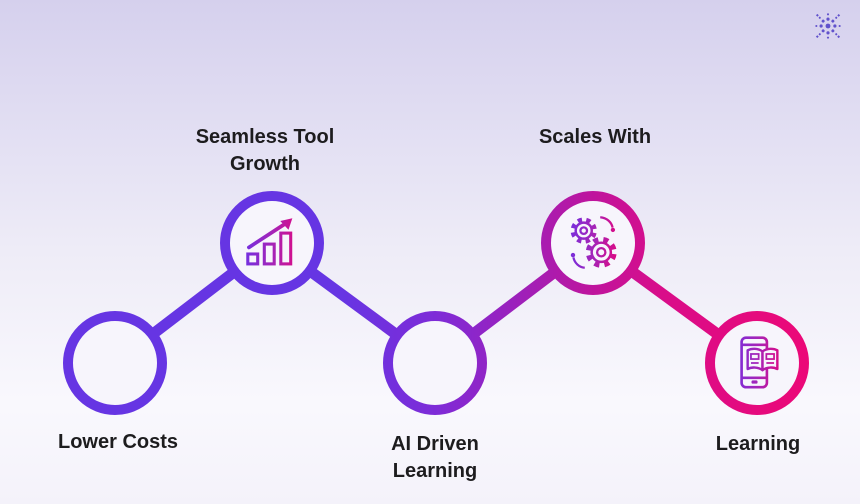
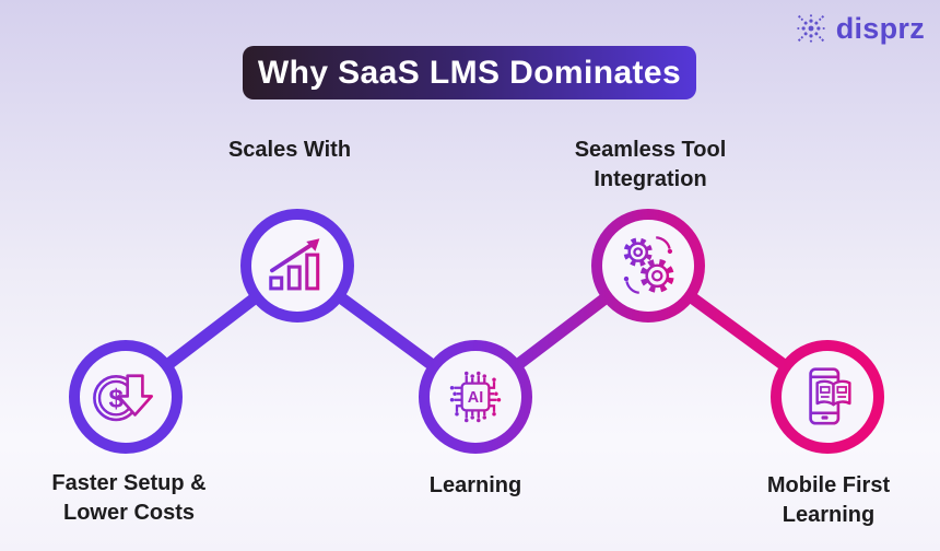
+ Why SaaS LMS Dominates
+ disprz
+ $
+ AI
- Seamless Tool
+ Scales With
- Growth
- Scales With
+ Seamless Tool
+ Integration
+ Faster Setup &
  Lower Costs
- AI Driven
  Learning
+ Mobile First
  Learning
